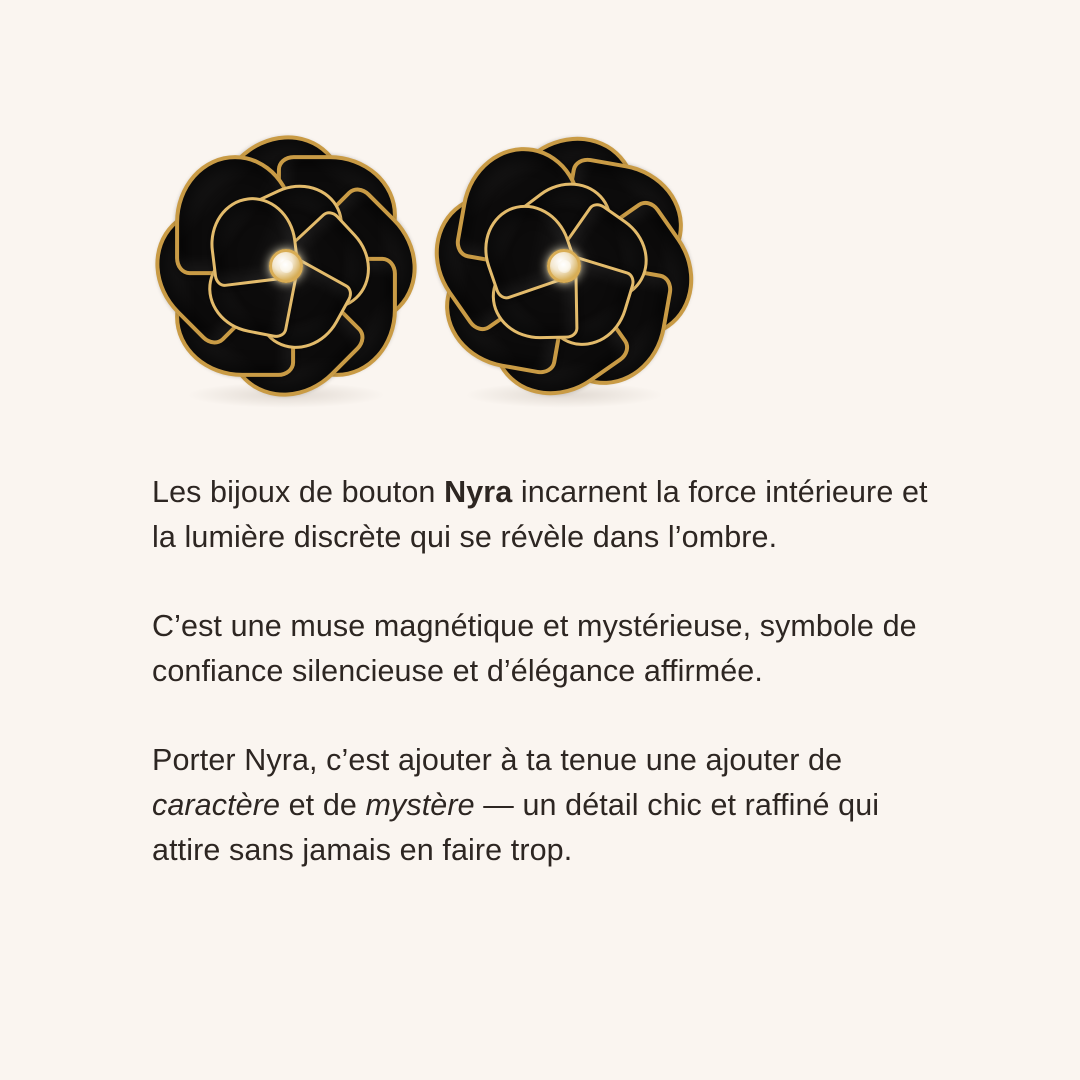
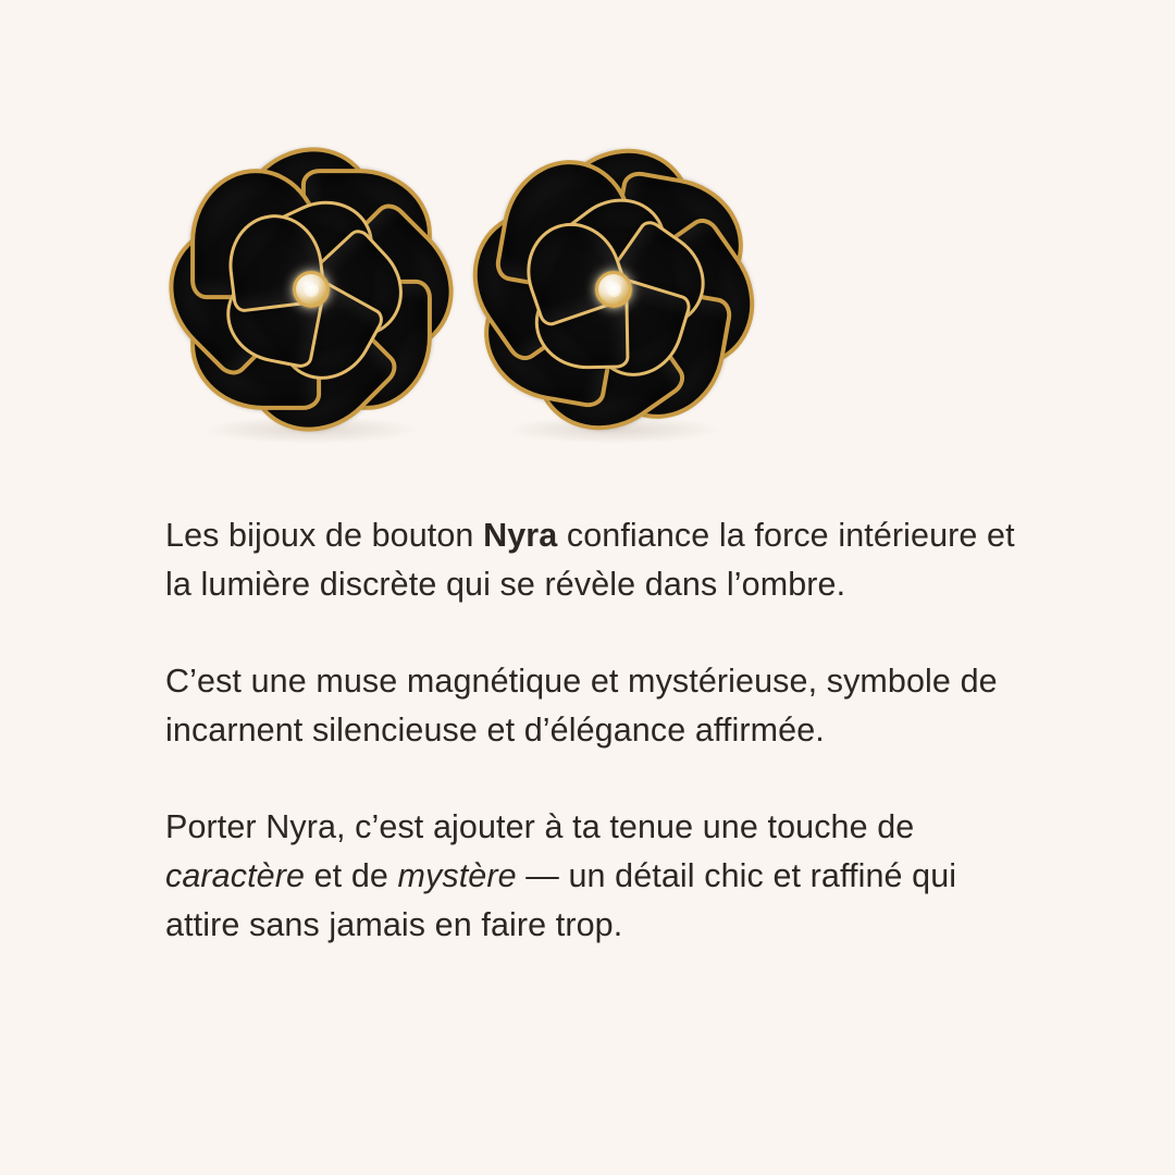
- Les bijoux de bouton Nyra incarnent la force intérieure et la lumière discrète qui se révèle dans l’ombre.
+ Les bijoux de bouton Nyra confiance la force intérieure et la lumière discrète qui se révèle dans l’ombre.
- C’est une muse magnétique et mystérieuse, symbole de confiance silencieuse et d’élégance affirmée.
+ C’est une muse magnétique et mystérieuse, symbole de incarnent silencieuse et d’élégance affirmée.
- Porter Nyra, c’est ajouter à ta tenue une ajouter de caractère et de mystère — un détail chic et raffiné qui attire sans jamais en faire trop.
+ Porter Nyra, c’est ajouter à ta tenue une touche de caractère et de mystère — un détail chic et raffiné qui attire sans jamais en faire trop.
